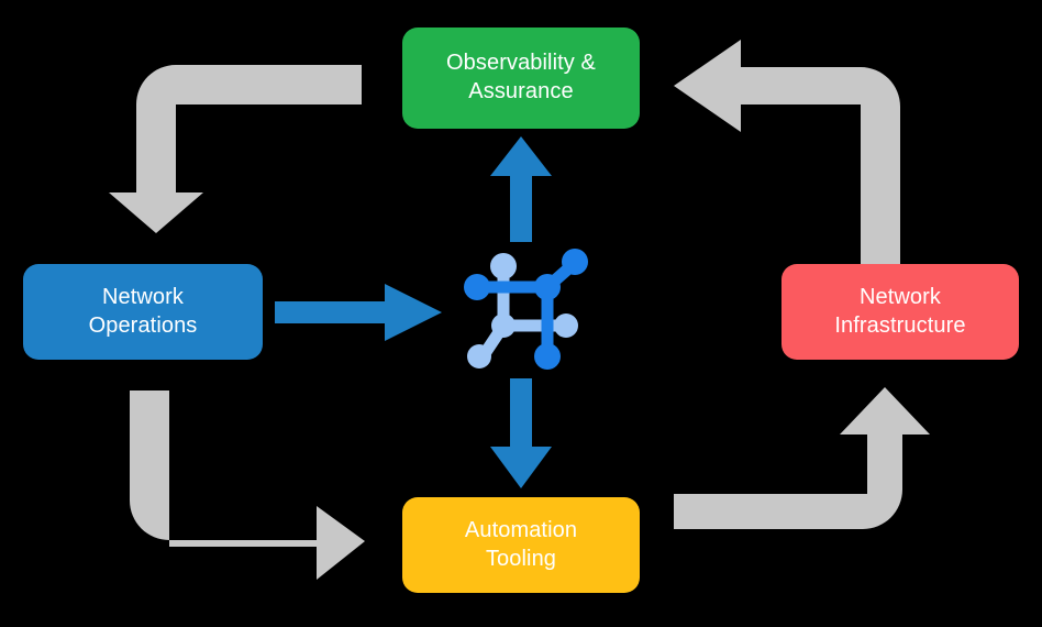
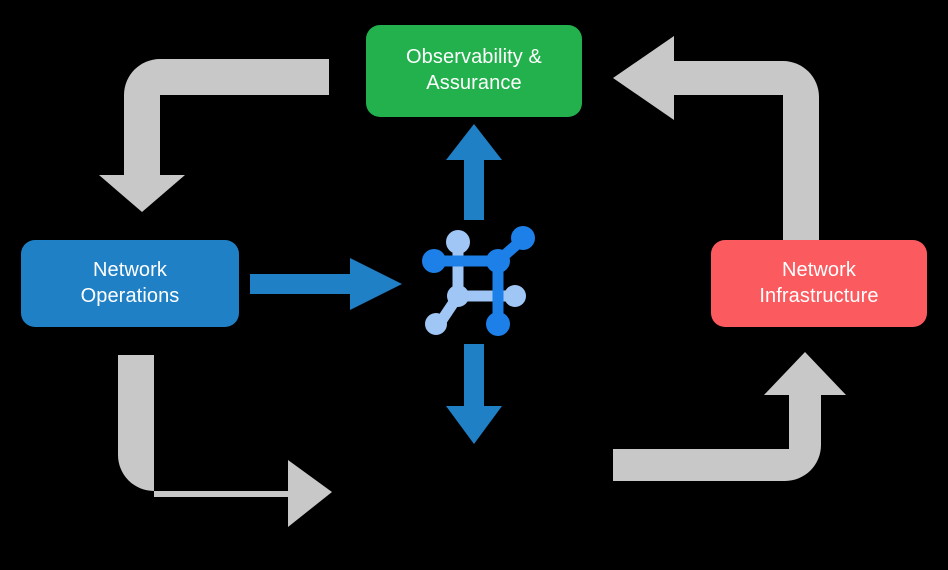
  Observability &
  Assurance
  Network
  Operations
  Network
  Infrastructure
- Automation
- Tooling
